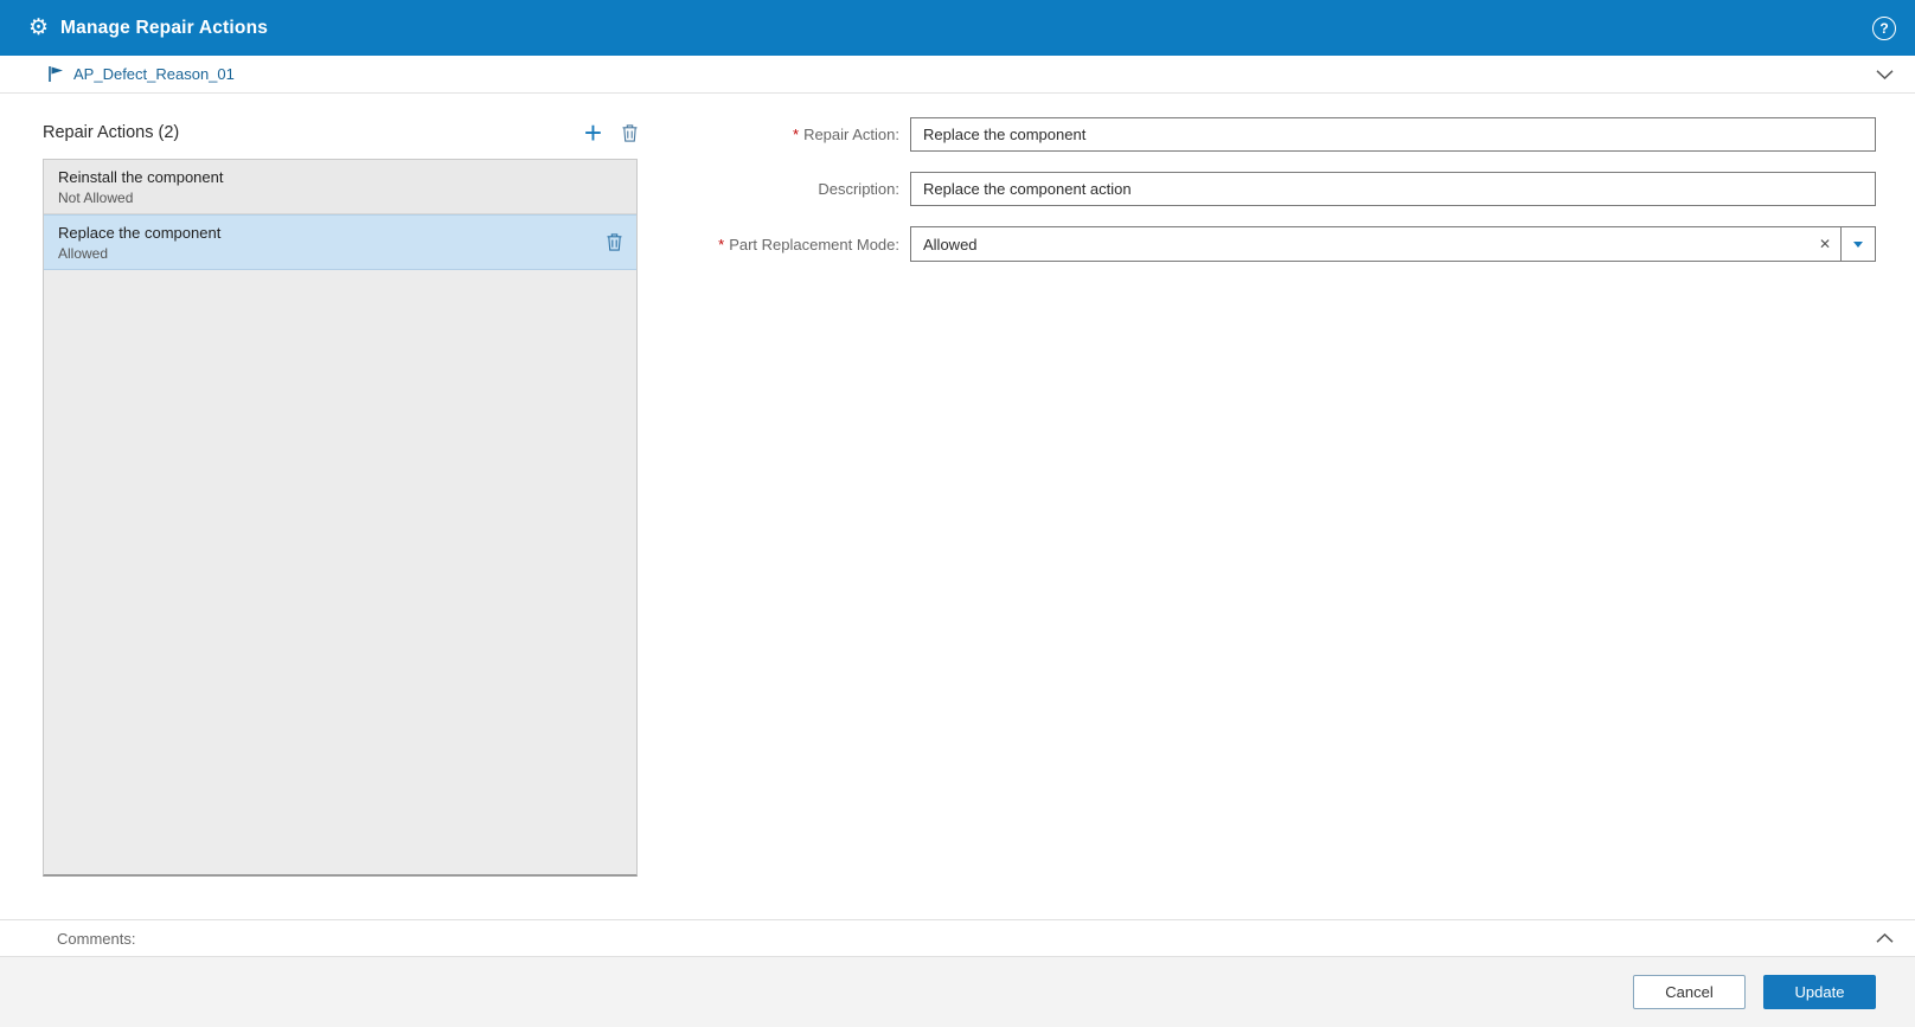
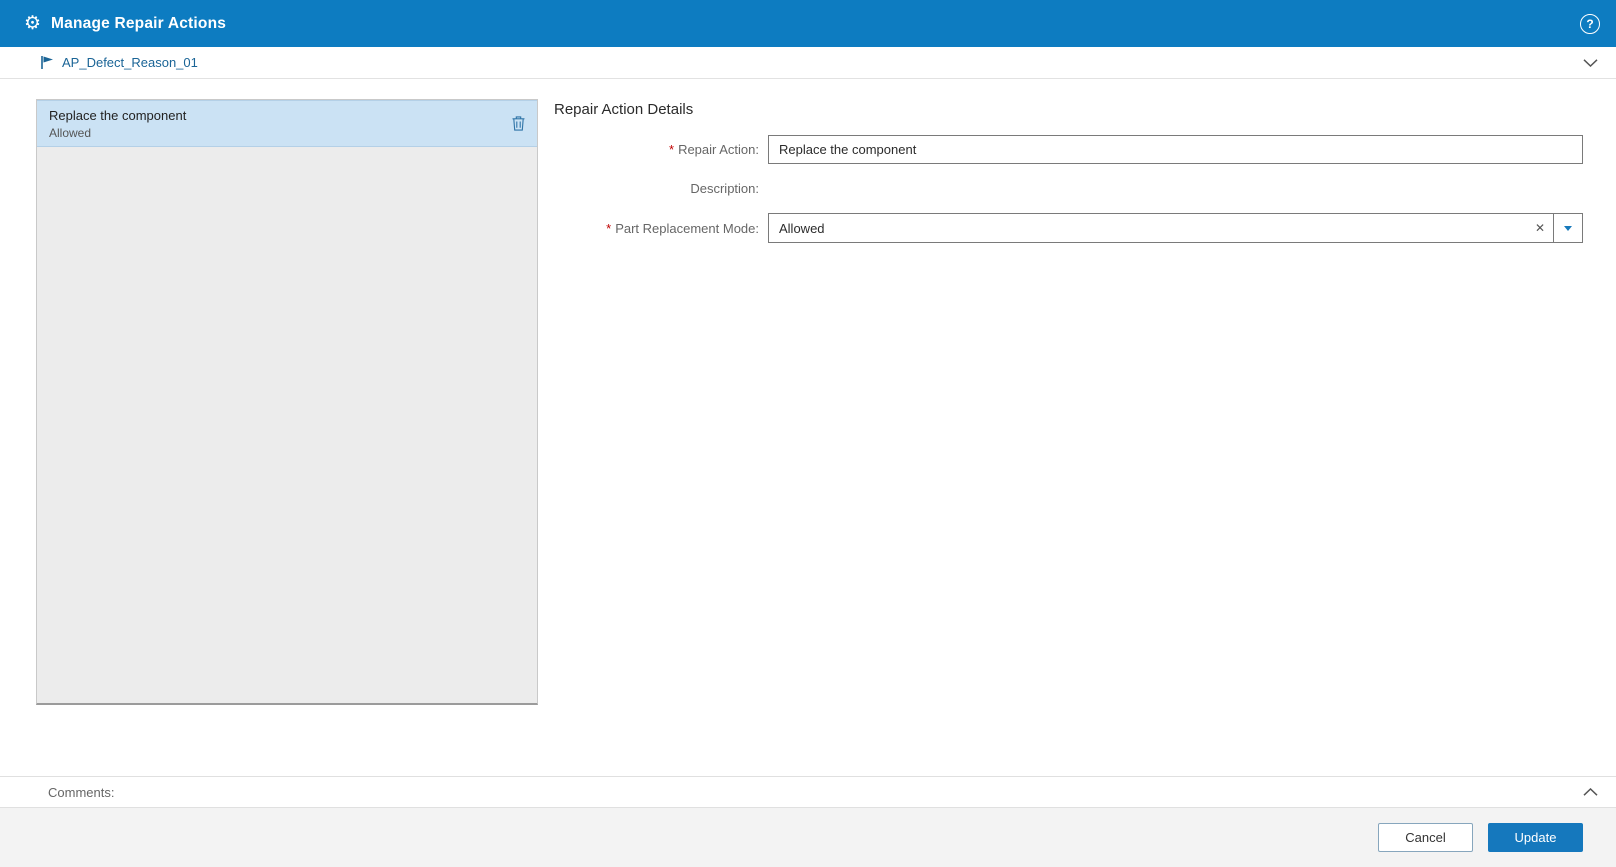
  ⚙
  Manage Repair Actions
  ?
  AP_Defect_Reason_01
- Repair Actions (2)
- +
- Reinstall the component
- Not Allowed
  Replace the component
  Allowed
+ Repair Action Details
  * Repair Action:
  Replace the component
  Description:
- Replace the component action
  * Part Replacement Mode:
  Allowed
  ✕
  Comments:
  Cancel
  Update
